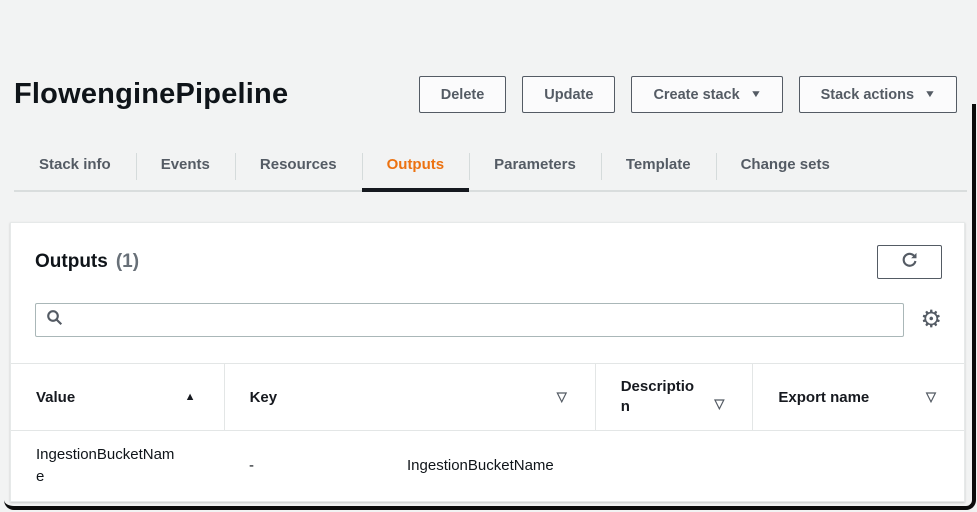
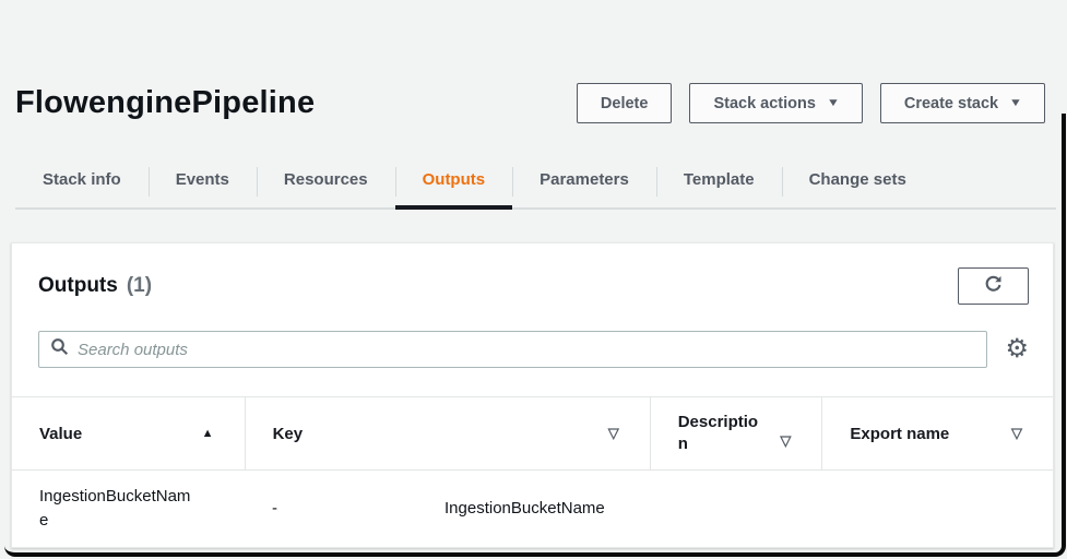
  FlowenginePipeline
  Delete
- Update
- Create stack
+ Stack actions
  ▼
- Stack actions
+ Create stack
  ▼
  Stack info
  Events
  Resources
  Outputs
  Parameters
  Template
  Change sets
  Outputs
  (1)
+ Search outputs
  ⚙
  Value
  ▲
  Key
  ▽
  Description
  ▽
  Export name
  ▽
  IngestionBucketName
  -
  IngestionBucketName
